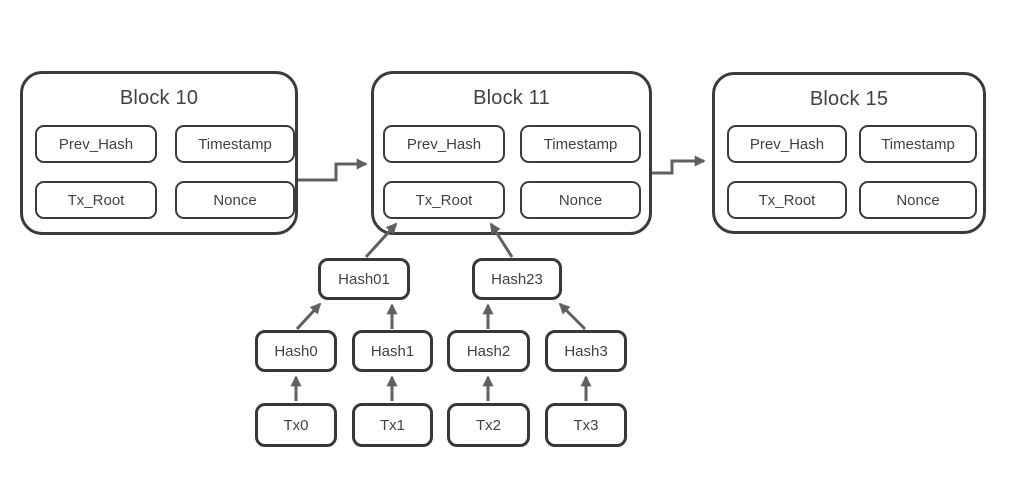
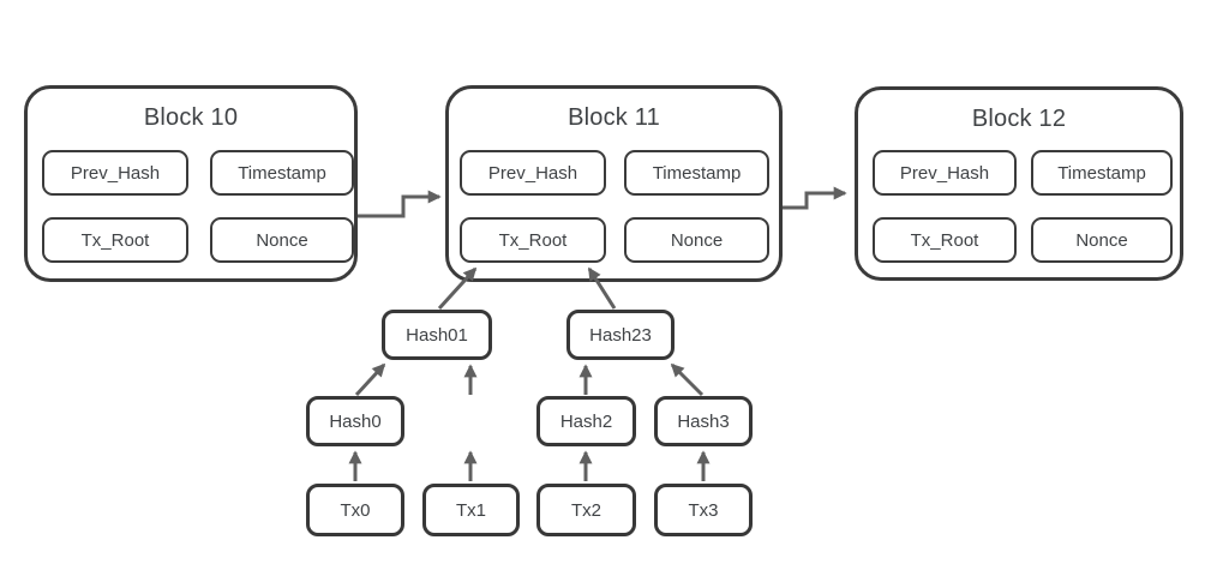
  Block 10
  Prev_Hash
  Timestamp
  Tx_Root
  Nonce
  Block 11
  Prev_Hash
  Timestamp
  Tx_Root
  Nonce
- Block 15
+ Block 12
  Prev_Hash
  Timestamp
  Tx_Root
  Nonce
  Hash01
  Hash23
  Hash0
- Hash1
  Hash2
  Hash3
  Tx0
  Tx1
  Tx2
  Tx3
